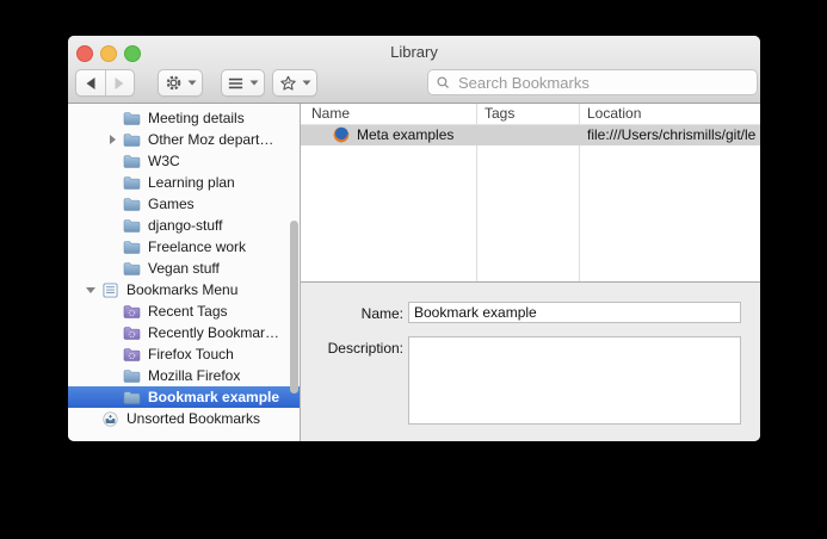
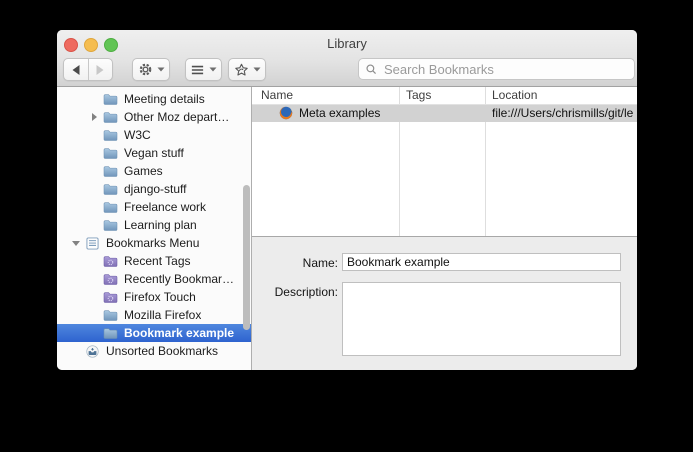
  Library
  Search Bookmarks
  Meeting details
  Other Moz depart…
  W3C
- Learning plan
+ Vegan stuff
  Games
  django-stuff
  Freelance work
- Vegan stuff
+ Learning plan
  Bookmarks Menu
  Recent Tags
  Recently Bookmar…
  Firefox Touch
  Mozilla Firefox
  Bookmark example
  Unsorted Bookmarks
  Name
  Tags
  Location
  Meta examples
  file:///Users/chrismills/git/le
  Name:
  Bookmark example
  Description:
